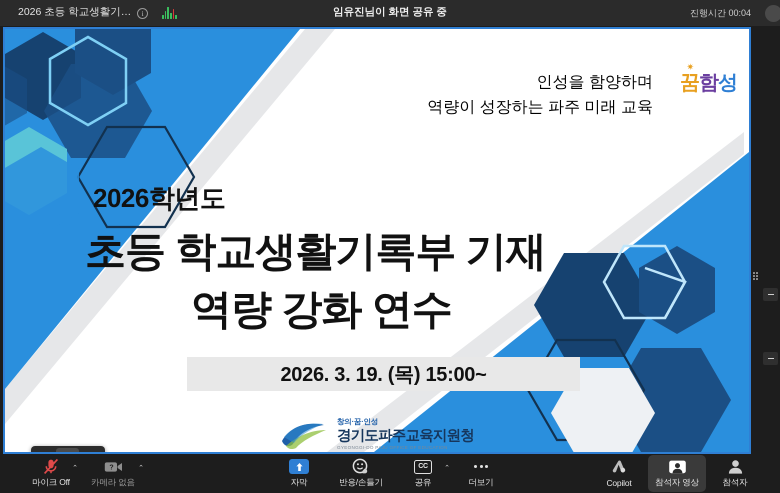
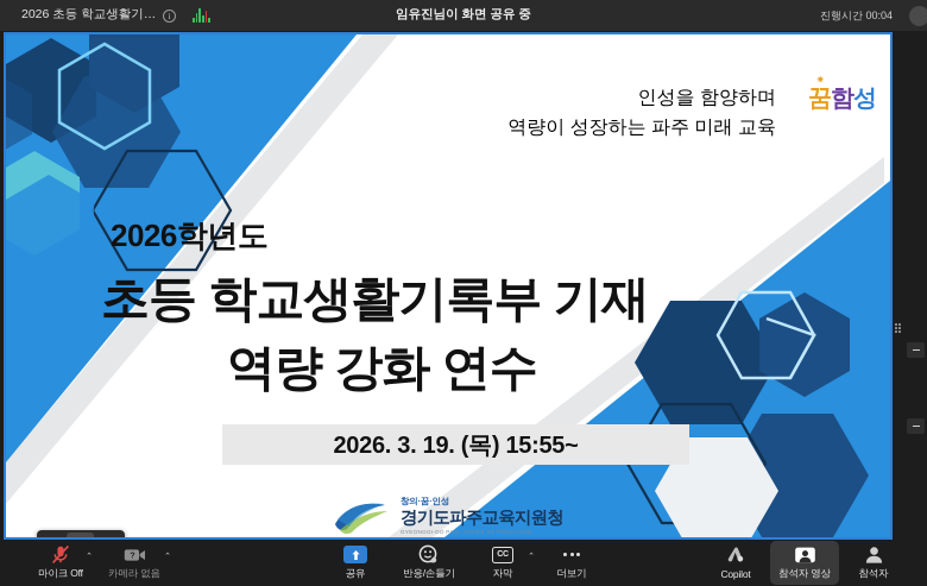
  2026 초등 학교생활기…
  i
  임유진님이 화면 공유 중
  진행시간 00:04
  인성을 함양하며
  역량이 성장하는 파주 미래 교육
  ✷
  꿈함성
  2026학년도
  초등 학교생활기록부 기재
  역량 강화 연수
- 2026. 3. 19. (목) 15:00~
+ 2026. 3. 19. (목) 15:55~
  창의·꿈·인성
  경기도파주교육지원청
  마이크 Off
  카메라 없음
- 자막
+ 공유
  반응/손들기
- 공유
+ 자막
  더보기
  Copilot
  참석자 영상
  참석자
